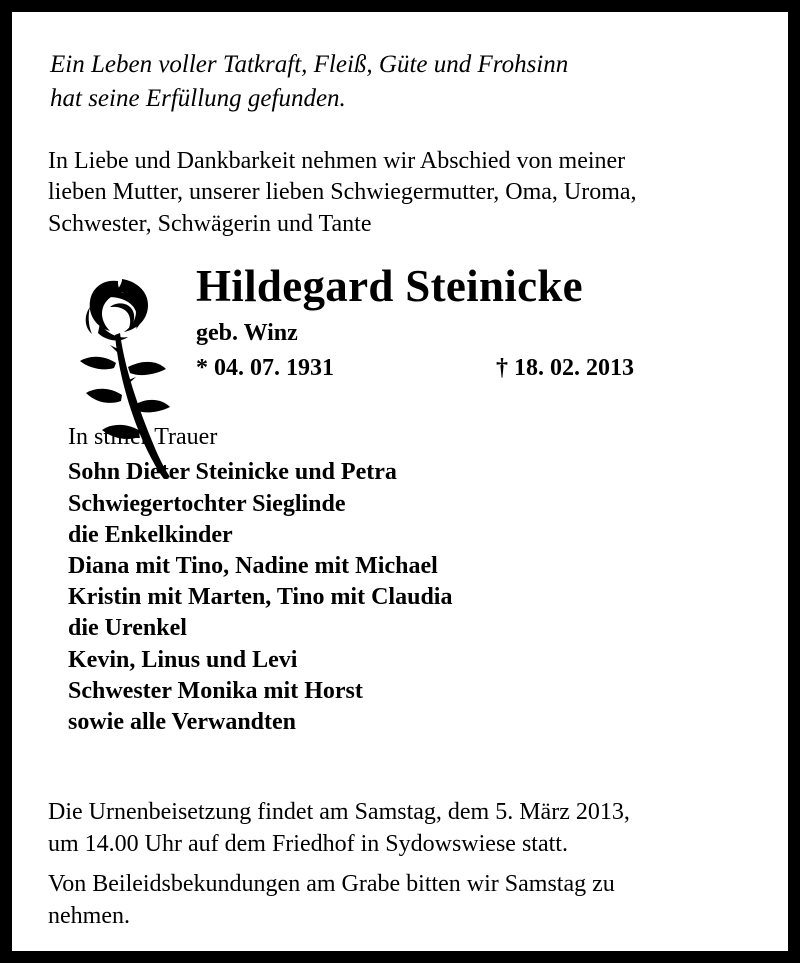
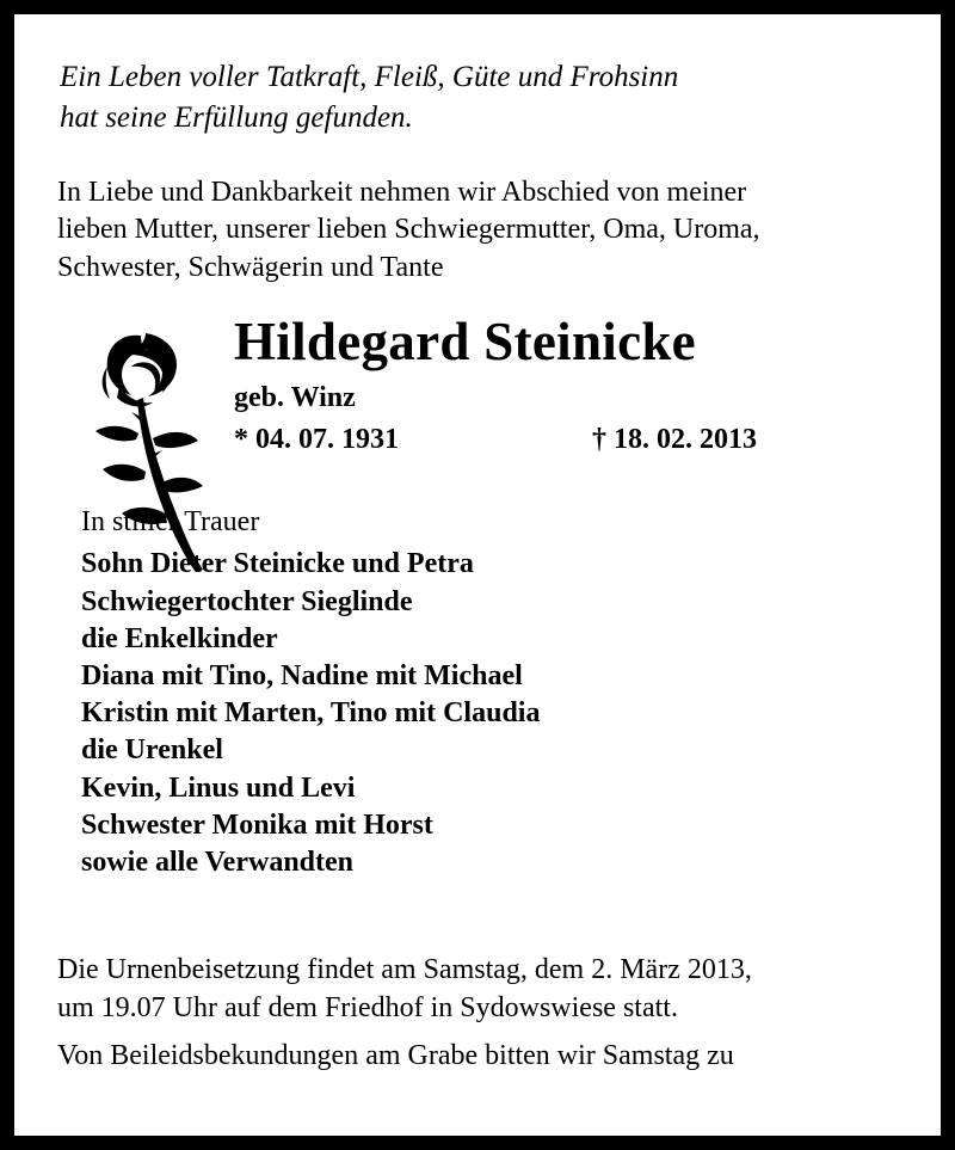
  Ein Leben voller Tatkraft, Fleiß, Güte und Frohsinn
  hat seine Erfüllung gefunden.
  In Liebe und Dankbarkeit nehmen wir Abschied von meiner
  lieben Mutter, unserer lieben Schwiegermutter, Oma, Uroma,
  Schwester, Schwägerin und Tante
  Hildegard Steinicke
  geb. Winz
  * 04. 07. 1931
  † 18. 02. 2013
  In sti Trauer
  Sohn Dieer Steinicke und Petra
  Schwiegertochter Sieglinde
  die Enkelkinder
  Diana mit Tino, Nadine mit Michael
  Kristin mit Marten, Tino mit Claudia
  die Urenkel
  Kevin, Linus und Levi
  Schwester Monika mit Horst
  sowie alle Verwandten
- Die Urnenbeisetzung findet am Samstag, dem 5. März 2013,
+ Die Urnenbeisetzung findet am Samstag, dem 2. März 2013,
- um 14.00 Uhr auf dem Friedhof in Sydowswiese statt.
+ um 19.07 Uhr auf dem Friedhof in Sydowswiese statt.
  Von Beileidsbekundungen am Grabe bitten wir Samstag zu
- nehmen.
